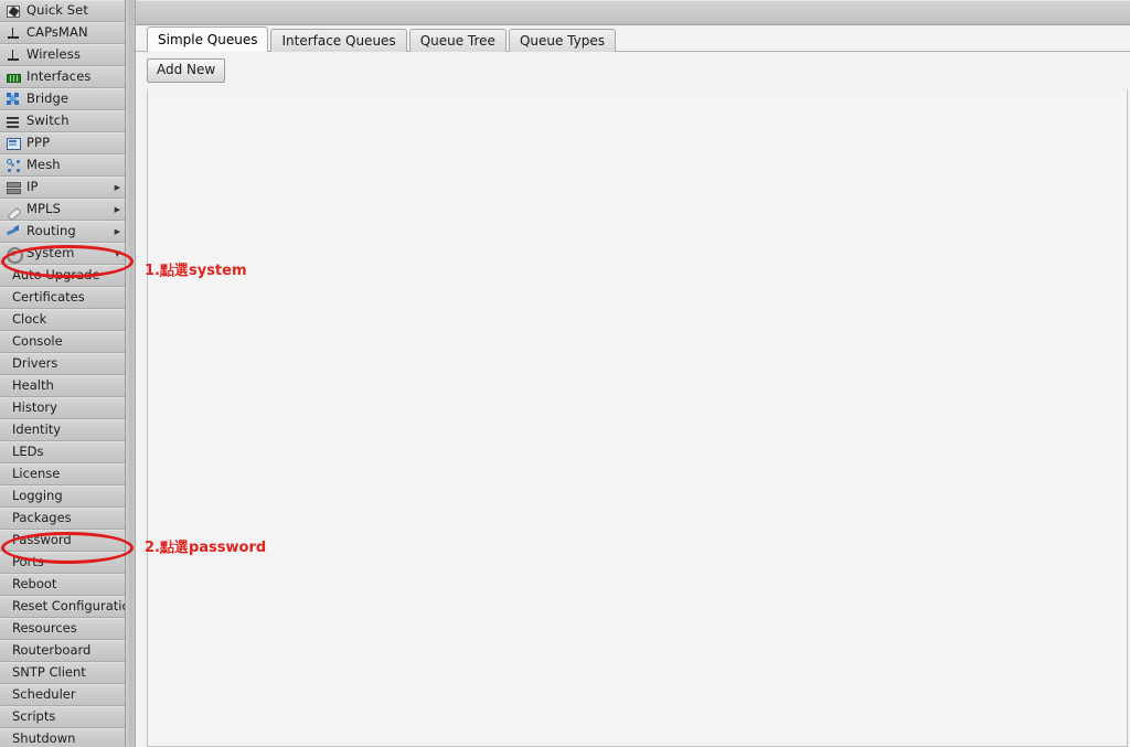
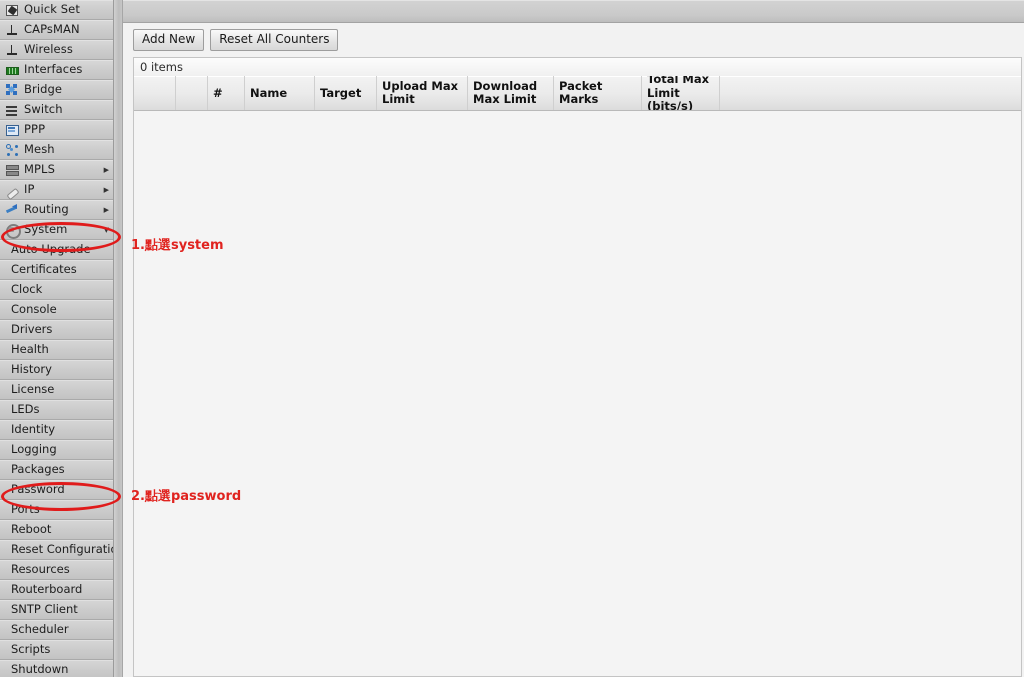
  Quick Set
  CAPsMAN
  Wireless
  Interfaces
  Bridge
  Switch
  PPP
  Mesh
- IP
+ MPLS
  ▶
- MPLS
+ IP
  ▶
  Routing
  ▶
  System
  ▼
  Auto Upgrade
  Certificates
  Clock
  Console
  Drivers
  Health
  History
- Identity
+ License
  LEDs
- License
+ Identity
  Logging
  Packages
  Password
  Ports
  Reboot
  Reset Configurati
  Resources
  Routerboard
  SNTP Client
  Scheduler
  Scripts
  Shutdown
- Simple Queues
- Interface Queues
- Queue Tree
- Queue Types
  Add New
+ Reset All Counters
+ 0 items
+ #
+ Name
+ Target
+ Upload Max Limit
+ Download Max Limit
+ Packet Marks
+ Total Max Limit (bits/s)
  1.點選system
  2.點選password
